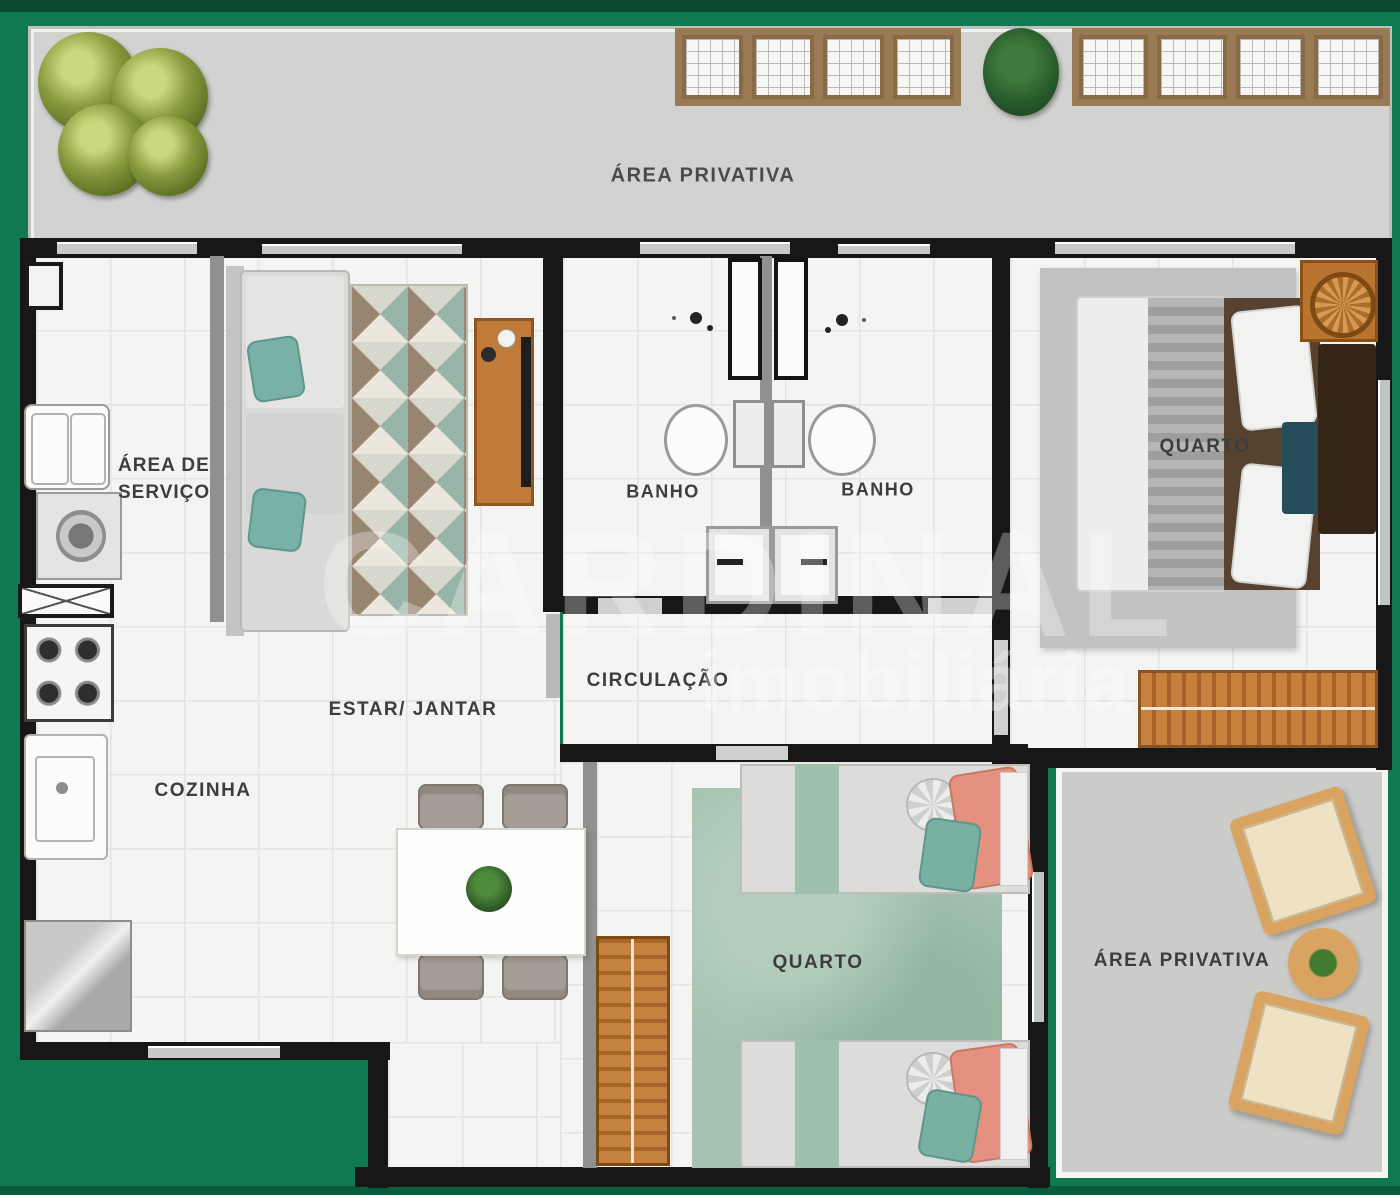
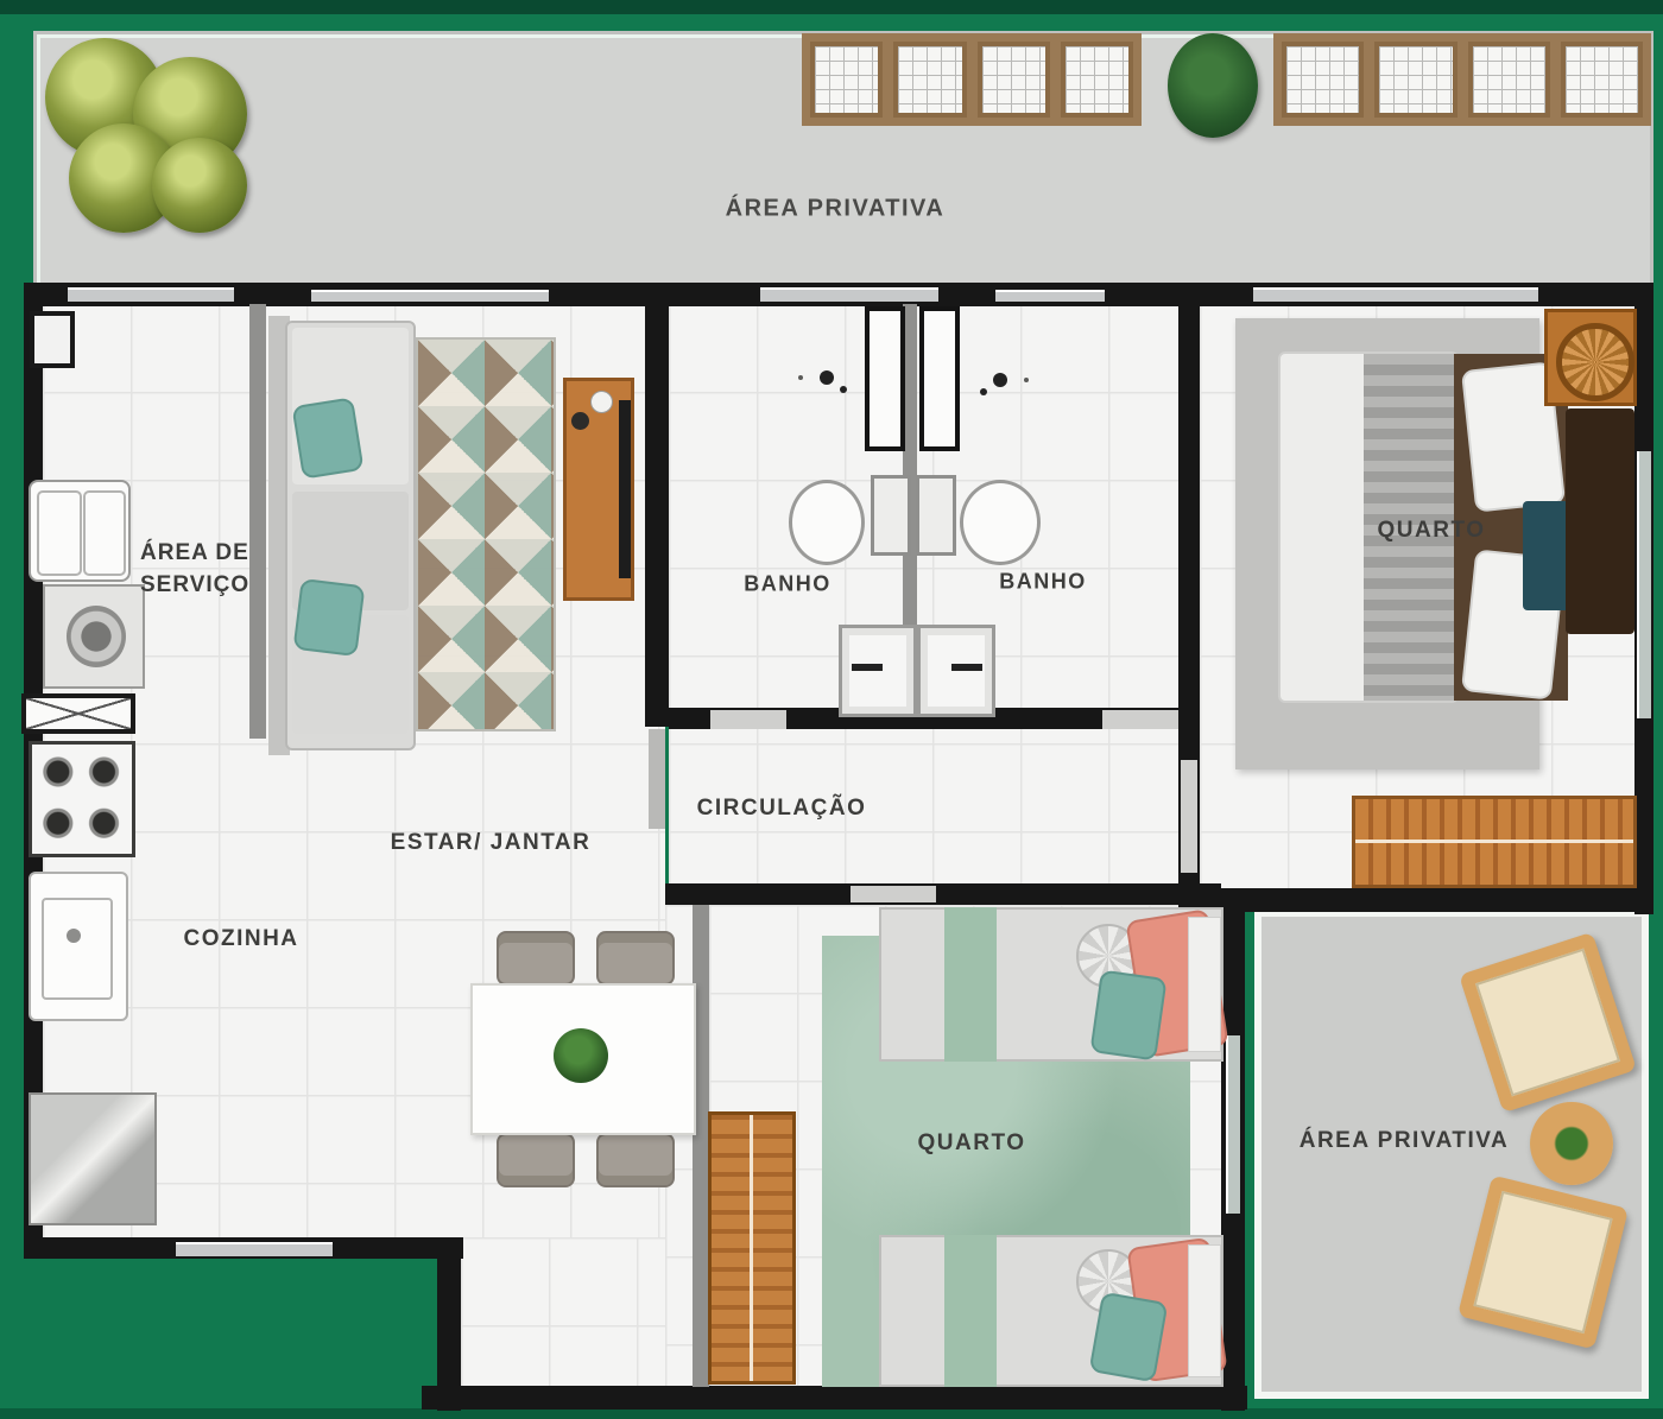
  ÁREA PRIVATIVA
  ÁREA DE
  SERVIÇO
  BANHO
  BANHO
  QUARTO
  CIRCULAÇÃO
  ESTAR/ JANTAR
  COZINHA
  QUARTO
  ÁREA PRIVATIVA
- CARDINAL
- imobiliária
